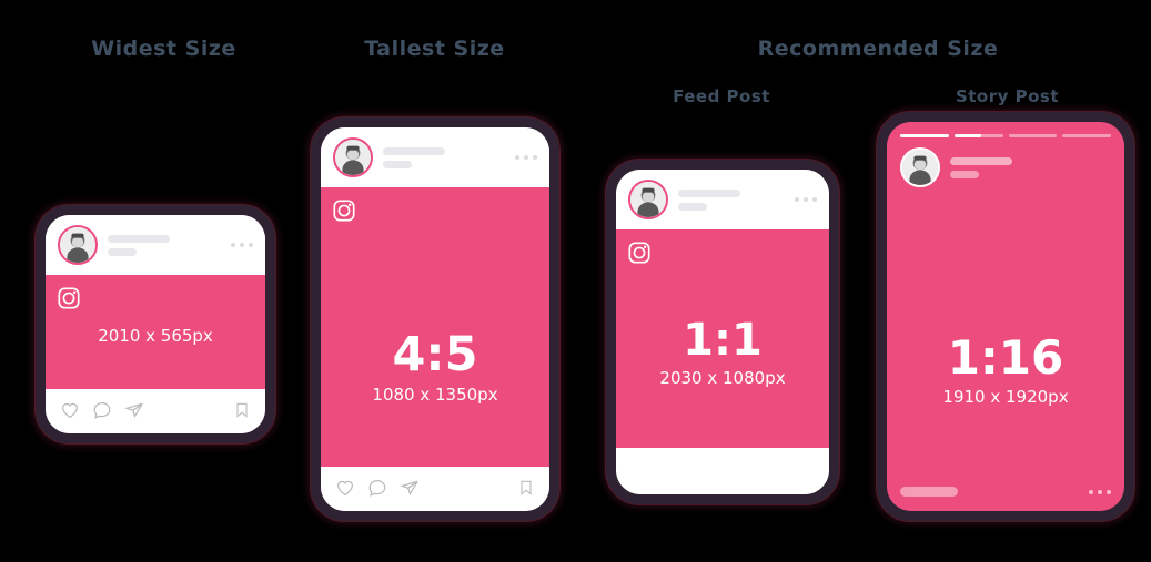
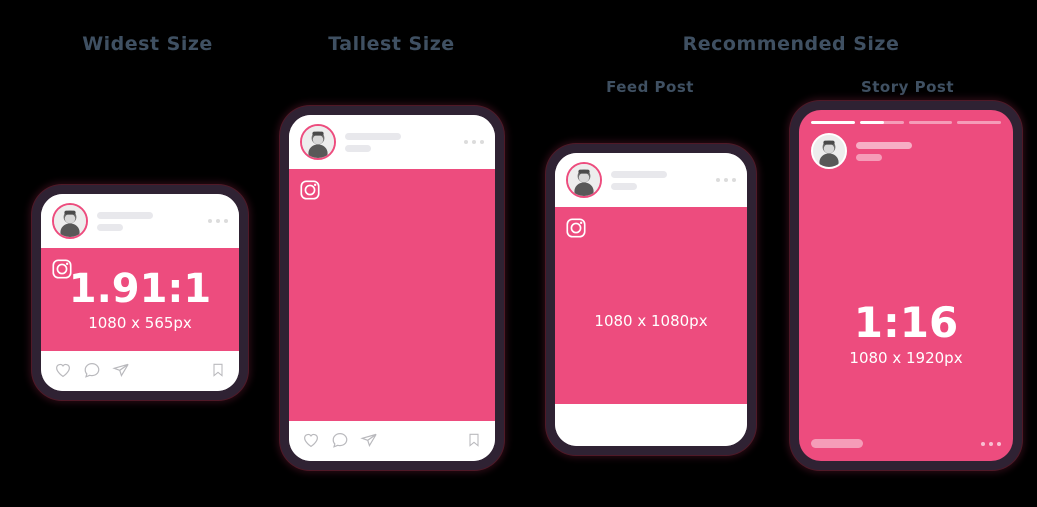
  Widest Size
  Tallest Size
  Recommended Size
  Feed Post
  Story Post
+ 1.91:1
- 2010 x 565px
+ 1080 x 565px
- 4:5
- 1080 x 1350px
- 1:1
- 2030 x 1080px
+ 1080 x 1080px
  1:16
- 1910 x 1920px
+ 1080 x 1920px
